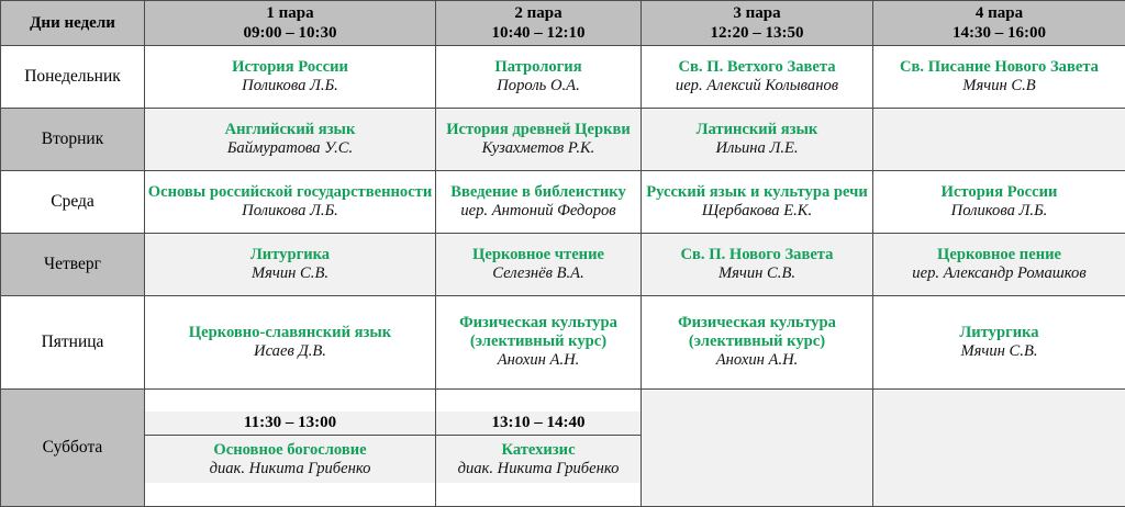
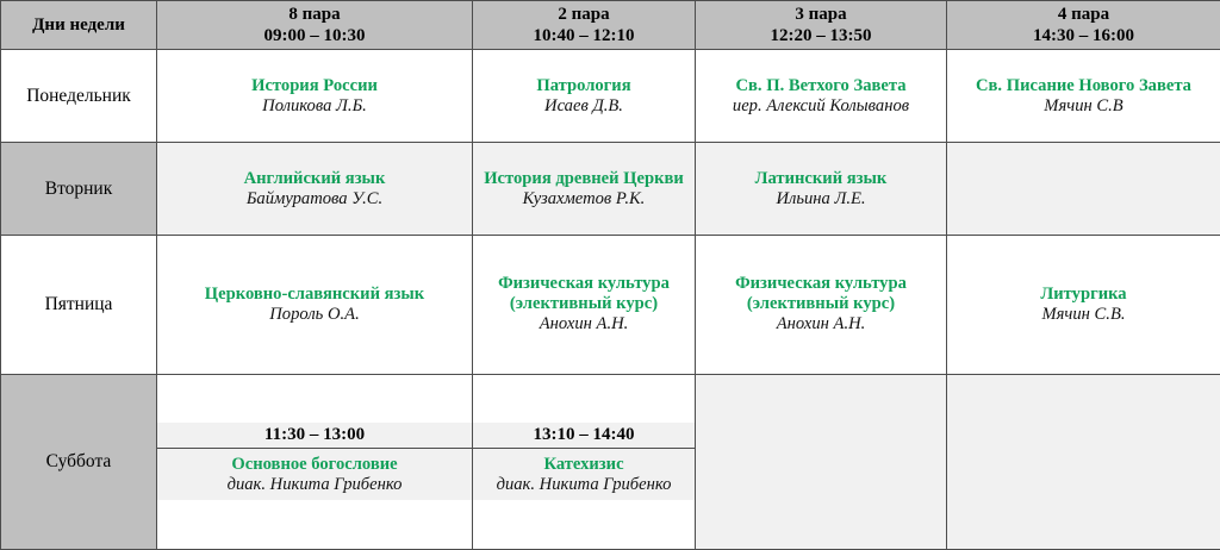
- Дни недели	1 пара 09:00 – 10:30	2 пара 10:40 – 12:10	3 пара 12:20 – 13:50	4 пара 14:30 – 16:00
+ Дни недели	8 пара 09:00 – 10:30	2 пара 10:40 – 12:10	3 пара 12:20 – 13:50	4 пара 14:30 – 16:00
- Понедельник	История России Поликова Л.Б.	Патрология Пороль О.А.	Св. П. Ветхого Завета иер. Алексий Колыванов	Св. Писание Нового Завета Мячин С.В
+ Понедельник	История России Поликова Л.Б.	Патрология Исаев Д.В.	Св. П. Ветхого Завета иер. Алексий Колыванов	Св. Писание Нового Завета Мячин С.В
  Вторник	Английский язык Баймуратова У.С.	История древней Церкви Кузахметов Р.К.	Латинский язык Ильина Л.Е.
- Среда	Основы российской государственности Поликова Л.Б.	Введение в библеистику иер. Антоний Федоров	Русский язык и культура речи Щербакова Е.К.	История России Поликова Л.Б.
- Четверг	Литургика Мячин С.В.	Церковное чтение Селезнёв В.А.	Св. П. Нового Завета Мячин С.В.	Церковное пение иер. Александр Ромашков
- Пятница	Церковно-славянский язык Исаев Д.В.	Физическая культура (элективный курс) Анохин А.Н.	Физическая культура (элективный курс) Анохин А.Н.	Литургика Мячин С.В.
+ Пятница	Церковно-славянский язык Пороль О.А.	Физическая культура (элективный курс) Анохин А.Н.	Физическая культура (элективный курс) Анохин А.Н.	Литургика Мячин С.В.
  Суббота	11:30 – 13:00 Основное богословие диак. Никита Грибенко	13:10 – 14:40 Катехизис диак. Никита Грибенко
